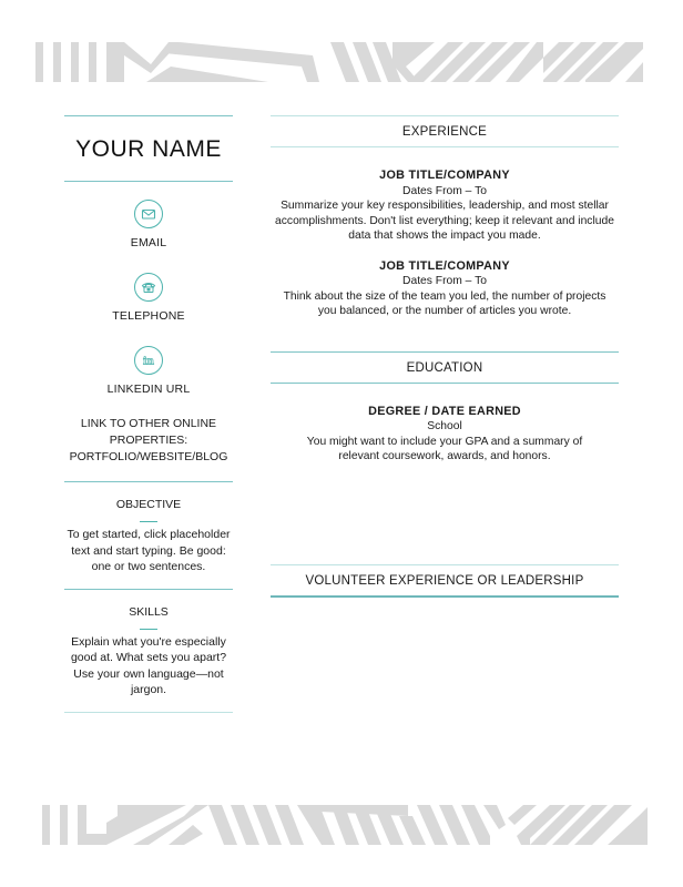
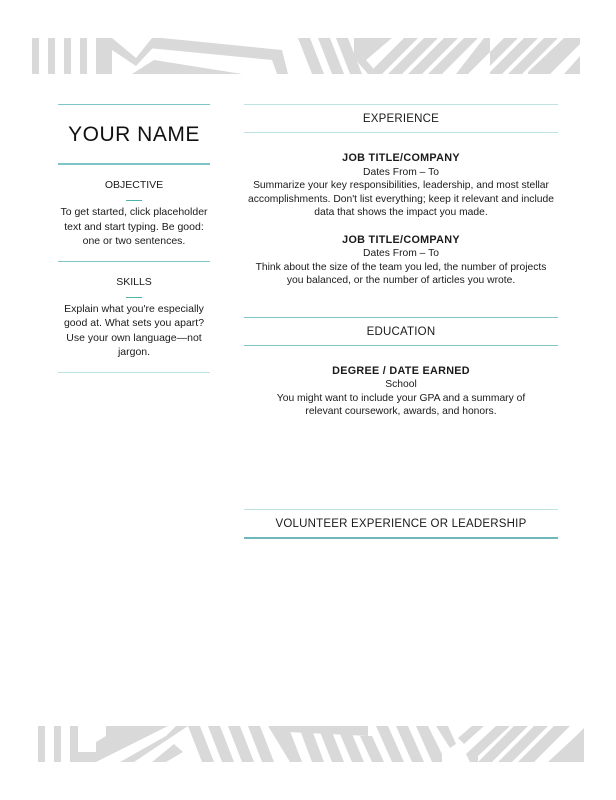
  YOUR NAME
- EMAIL
- TELEPHONE
- in
- LINKEDIN URL
- LINK TO OTHER ONLINE PROPERTIES: PORTFOLIO/WEBSITE/BLOG
  OBJECTIVE
  To get started, click placeholder text and start typing. Be good: one or two sentences.
  SKILLS
  Explain what you're especially good at. What sets you apart? Use your own language—not jargon.
  EXPERIENCE
  JOB TITLE/COMPANY
  Dates From – To
  Summarize your key responsibilities, leadership, and most stellar accomplishments. Don't list everything; keep it relevant and include data that shows the impact you made.
  JOB TITLE/COMPANY
  Dates From – To
  Think about the size of the team you led, the number of projects you balanced, or the number of articles you wrote.
  EDUCATION
  DEGREE / DATE EARNED
  School
  You might want to include your GPA and a summary of relevant coursework, awards, and honors.
  VOLUNTEER EXPERIENCE OR LEADERSHIP
